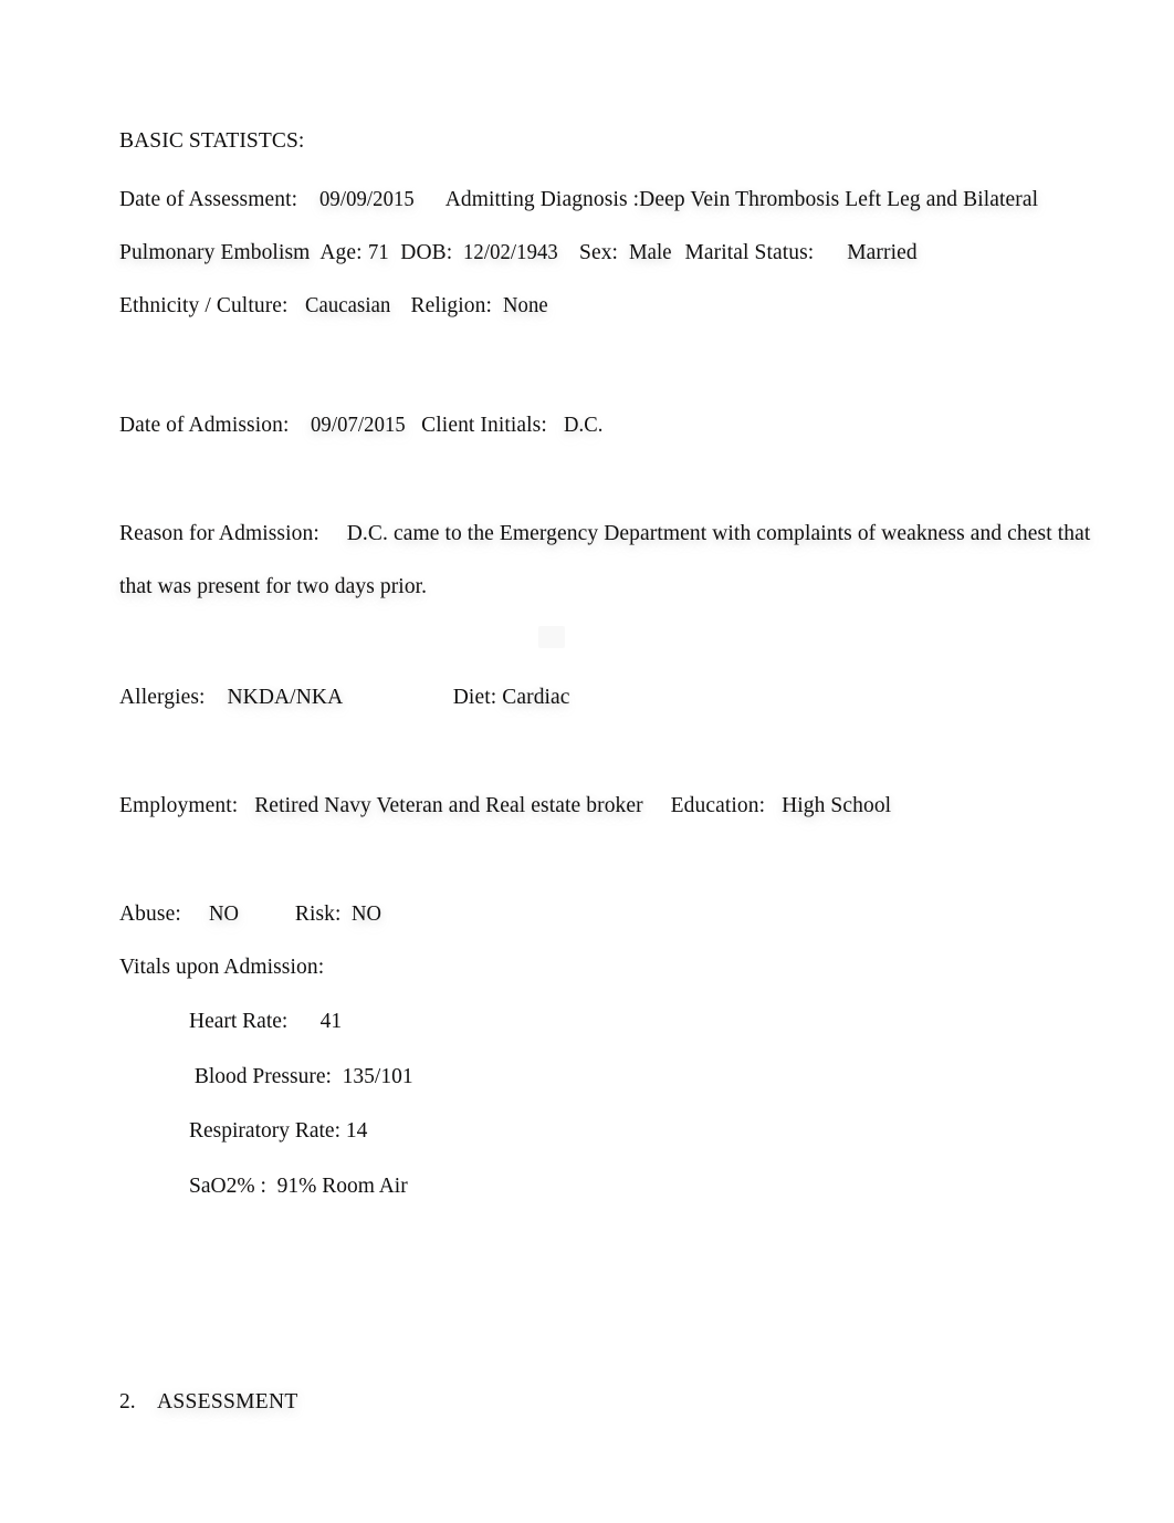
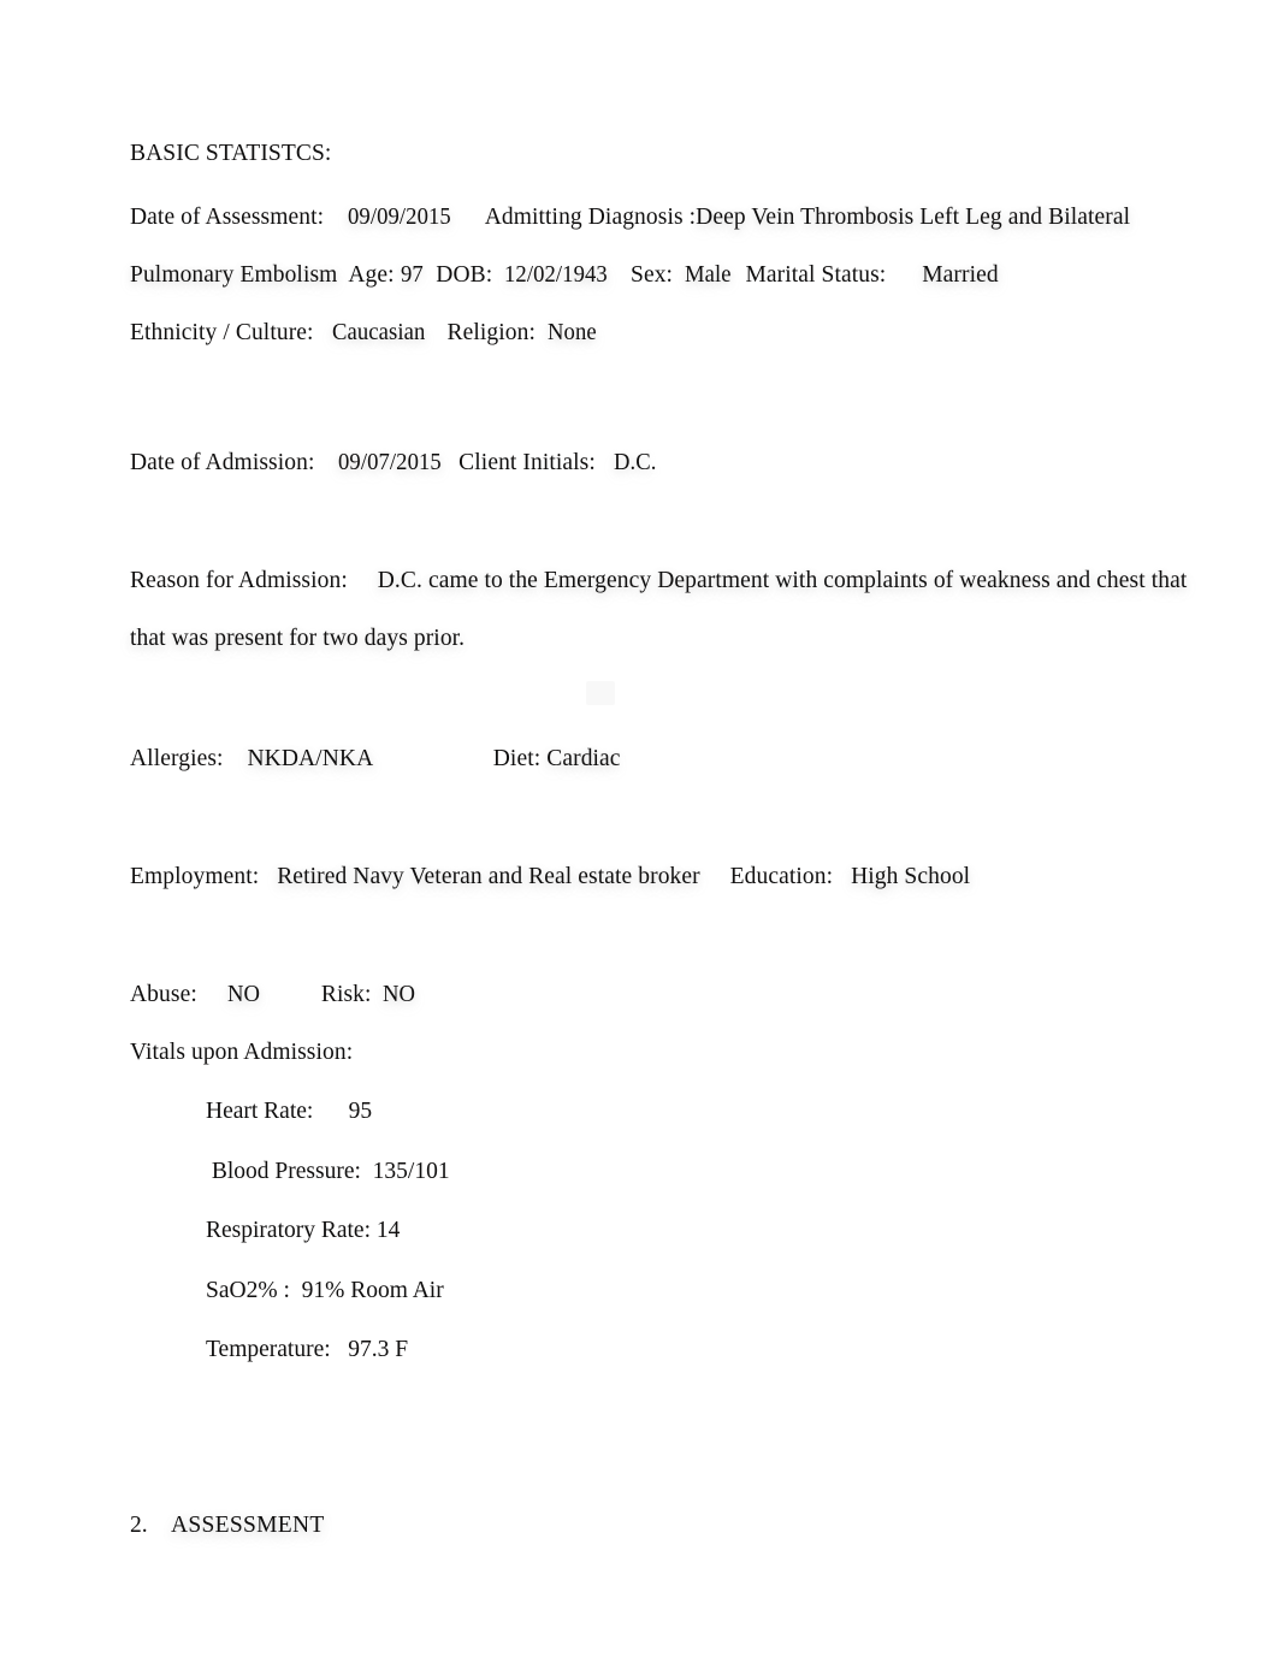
  BASIC STATISTCS:
- Date of Assessment: 09/09/2015 Admitting Diagnosis :Deep Vein Thrombosis Left Leg and Bilateral Pulmonary Embolism Age: 71 DOB: 12/02/1943 Sex: Male Marital Status: Married
+ Date of Assessment: 09/09/2015 Admitting Diagnosis :Deep Vein Thrombosis Left Leg and Bilateral Pulmonary Embolism Age: 97 DOB: 12/02/1943 Sex: Male Marital Status: Married
  Ethnicity / Culture: Caucasian Religion: None
  Date of Admission: 09/07/2015 Client Initials: D.C.
  Reason for Admission: D.C. came to the Emergency Department with complaints of weakness and chest that that was present for two days prior.
  Allergies: NKDA/NKA Diet: Cardiac
  Employment: Retired Navy Veteran and Real estate broker Education: High School
  Abuse: NO Risk: NO
  Vitals upon Admission:
- Heart Rate: 41
+ Heart Rate: 95
  Blood Pressure: 135/101
  Respiratory Rate: 14
  SaO2% : 91% Room Air
+ Temperature: 97.3 F
  2. ASSESSMENT
